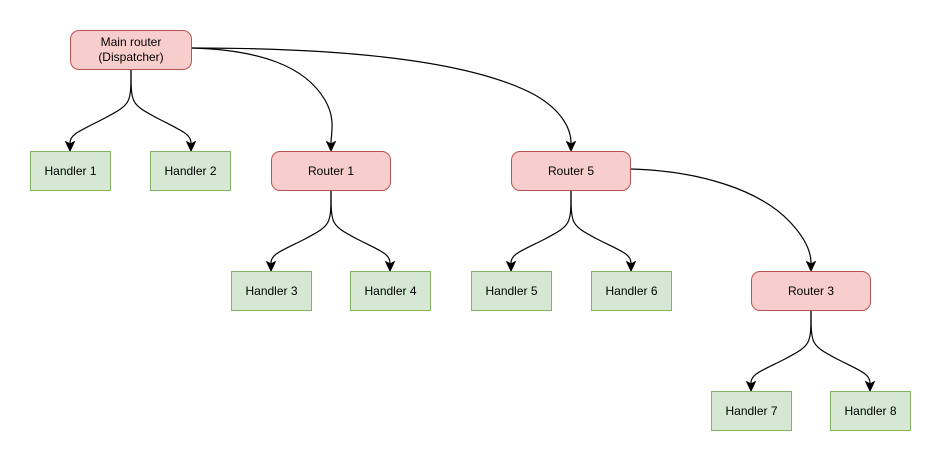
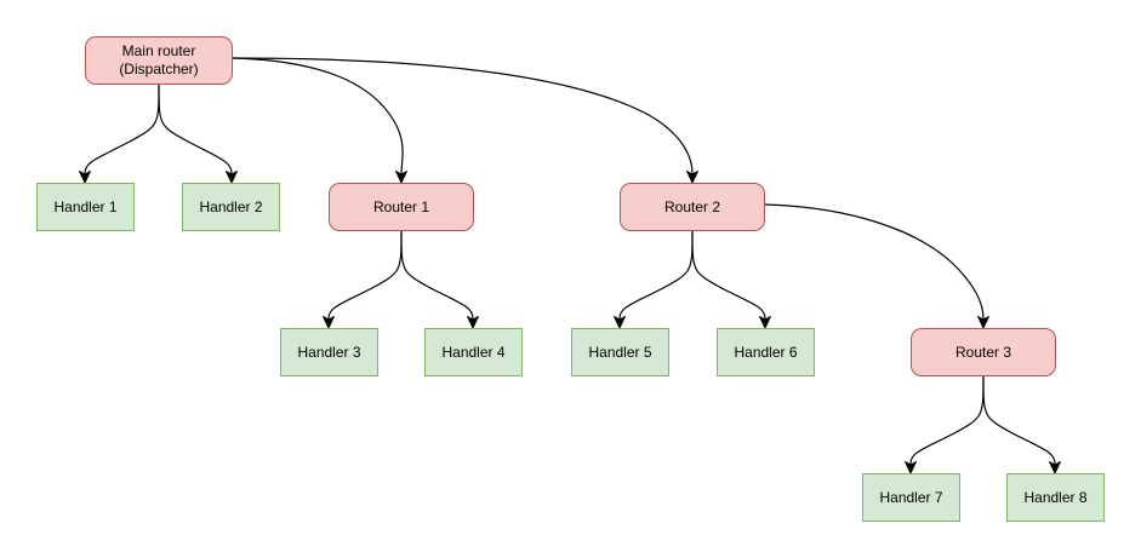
  Main router
  (Dispatcher)
  Handler 1
  Handler 2
  Router 1
- Router 5
+ Router 2
  Handler 3
  Handler 4
  Handler 5
  Handler 6
  Router 3
  Handler 7
  Handler 8
